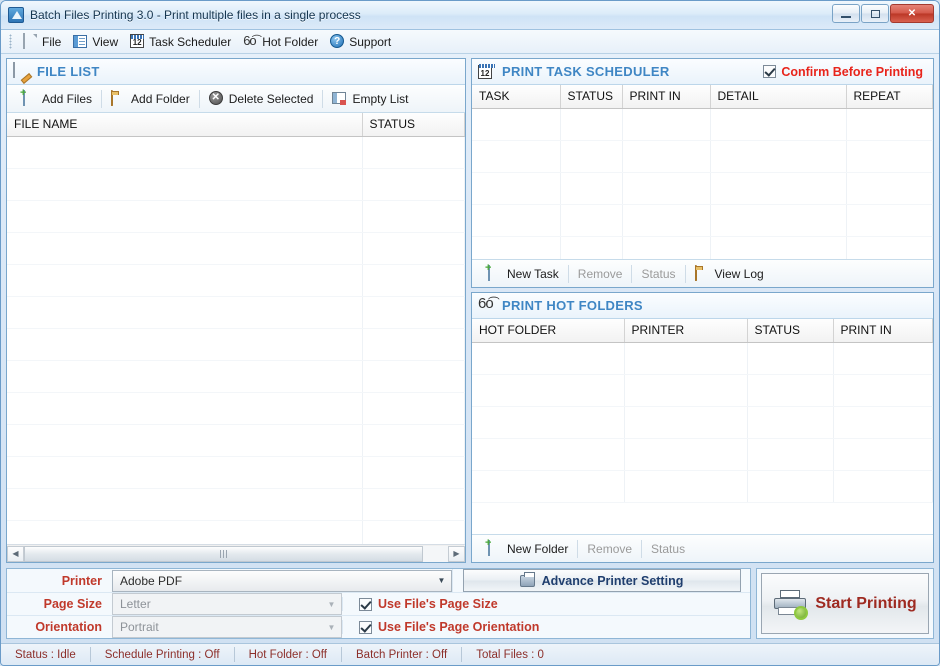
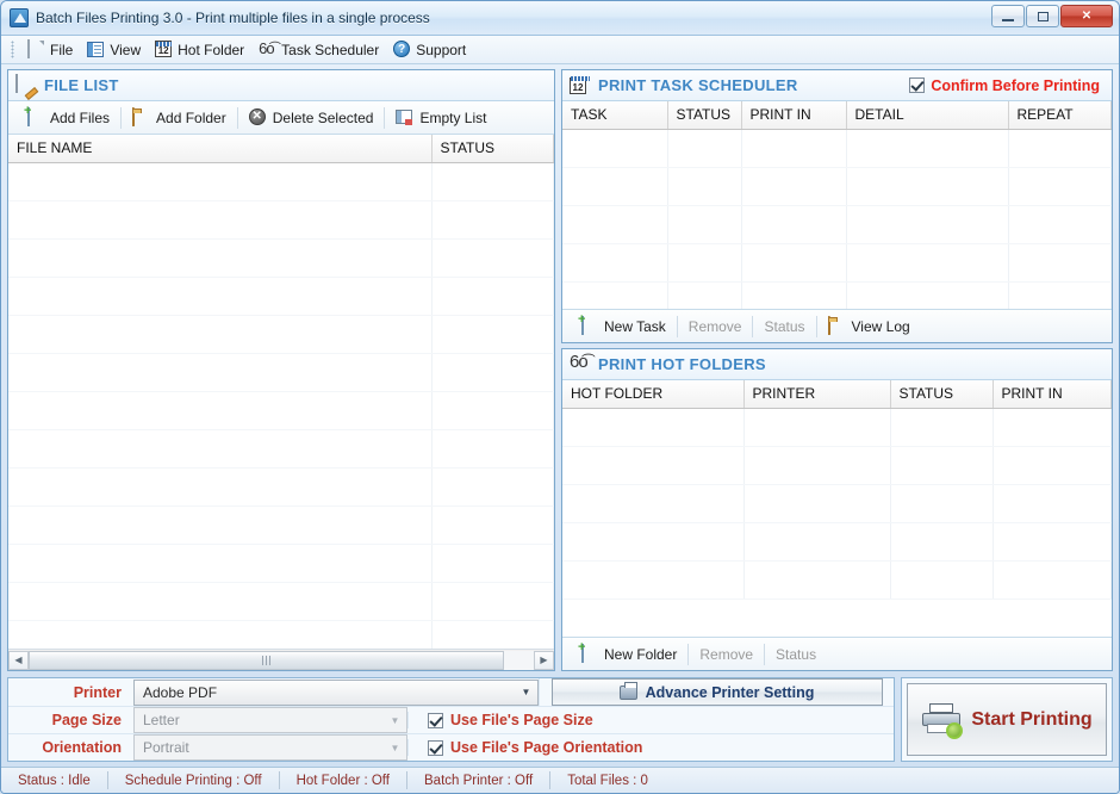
  Batch Files Printing 3.0 - Print multiple files in a single process
  ✕
  File
  View
  12
- Task Scheduler
+ Hot Folder
  6o͡
- Hot Folder
+ Task Scheduler
  ?
  Support
  FILE LIST
  Add Files
  Add Folder
  ✕
  Delete Selected
  Empty List
  FILE NAME	STATUS
  ◀
  ▶
  12
  PRINT TASK SCHEDULER
  Confirm Before Printing
  TASK	STATUS	PRINT IN	DETAIL	REPEAT
  New Task
  Remove
  Status
  View Log
  6o͡
  PRINT HOT FOLDERS
  HOT FOLDER	PRINTER	STATUS	PRINT IN
  New Folder
  Remove
  Status
  Printer
  Adobe PDF
  ▼
  Advance Printer Setting
  Page Size
  Letter
  ▼
  Use File's Page Size
  Orientation
  Portrait
  ▼
  Use File's Page Orientation
  Start Printing
  Status : Idle
  Schedule Printing : Off
  Hot Folder : Off
  Batch Printer : Off
  Total Files : 0
